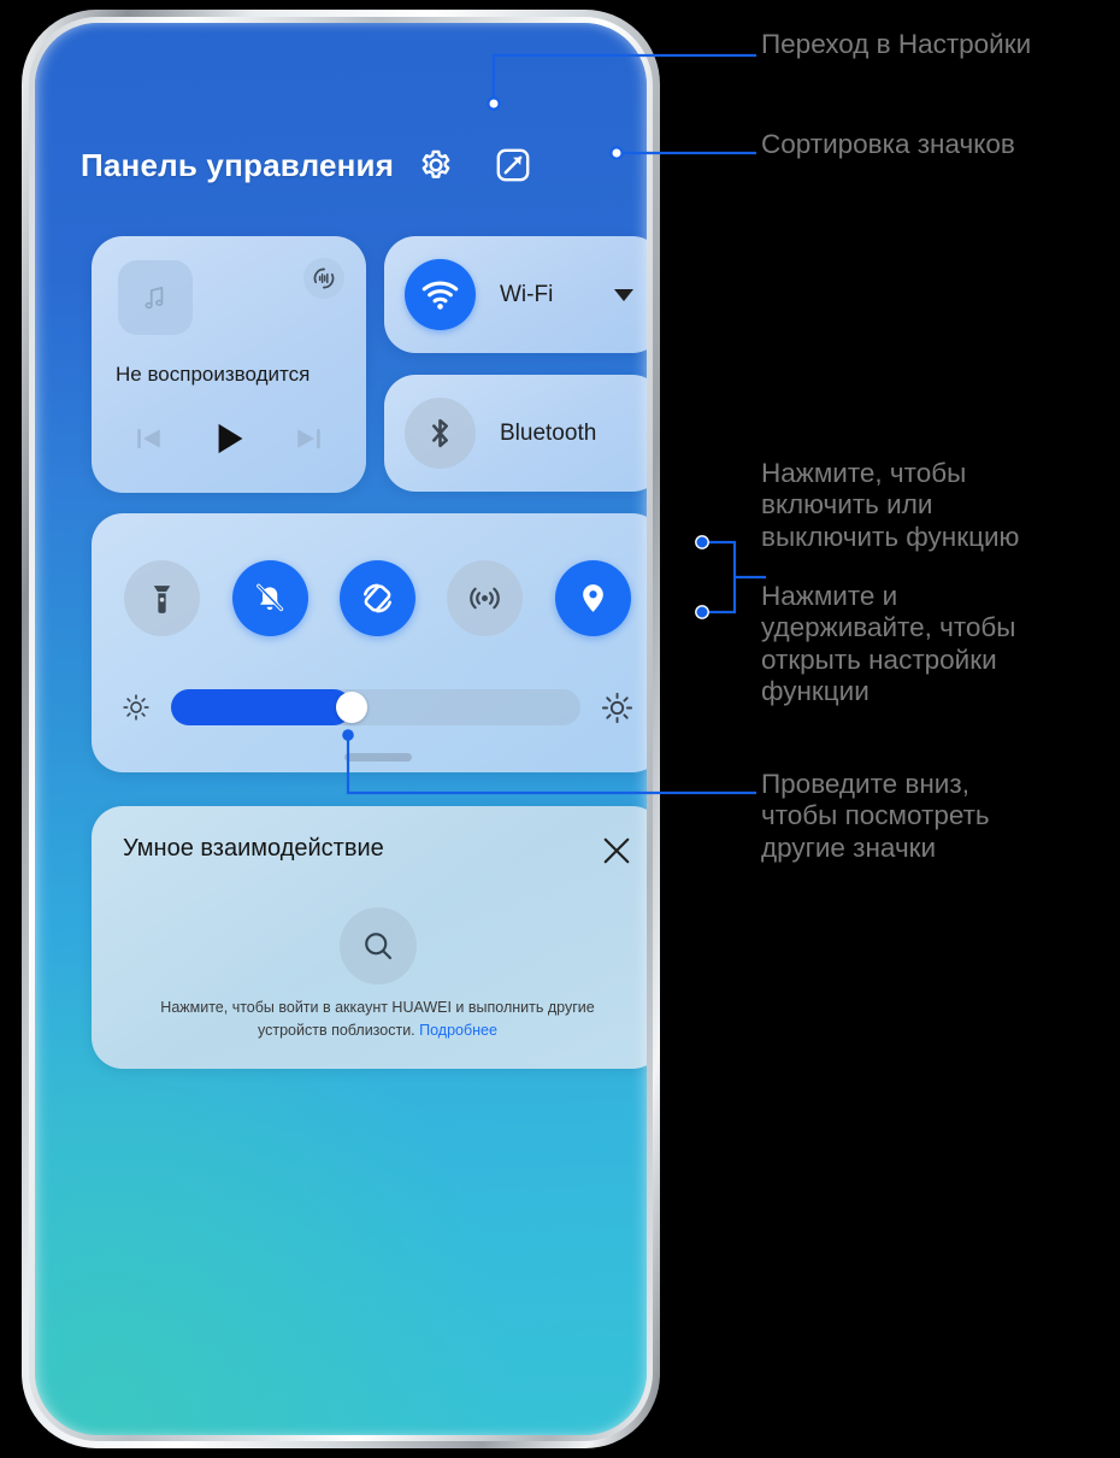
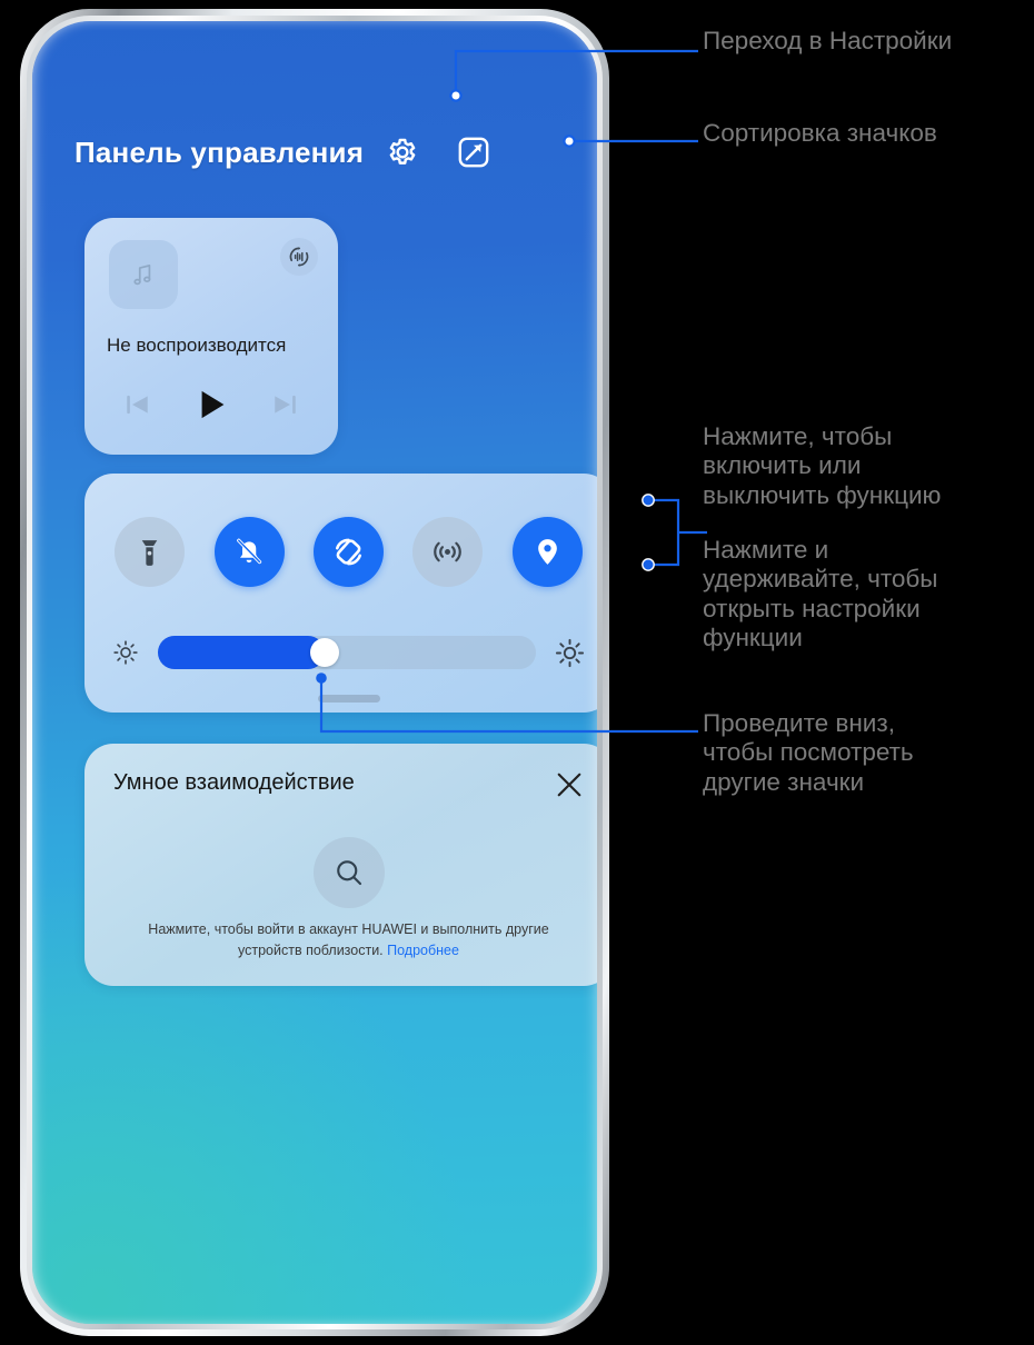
  Панель управления
  Не воспроизводится
- Wi-Fi
- Bluetooth
  Умное взаимодействие
  Нажмите, чтобы войти в аккаунт HUAWEI и выполнить другие устройств поблизости. Подробнее
  Переход в Настройки
  Сортировка значков
  Нажмите, чтобы
  включить или
  выключить функцию
  Нажмите и
  удерживайте, чтобы
  открыть настройки
  функции
  Проведите вниз,
  чтобы посмотреть
  другие значки
